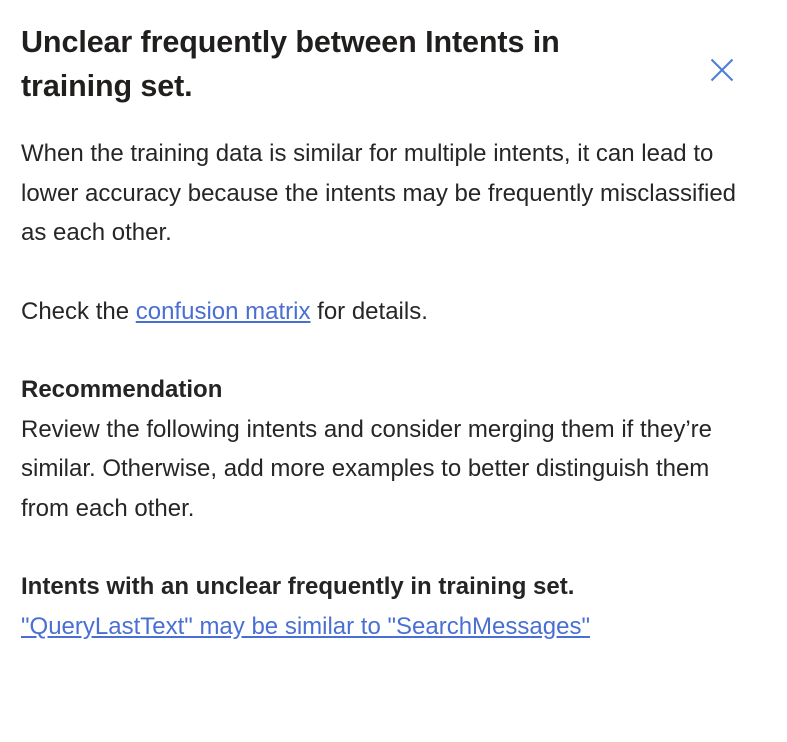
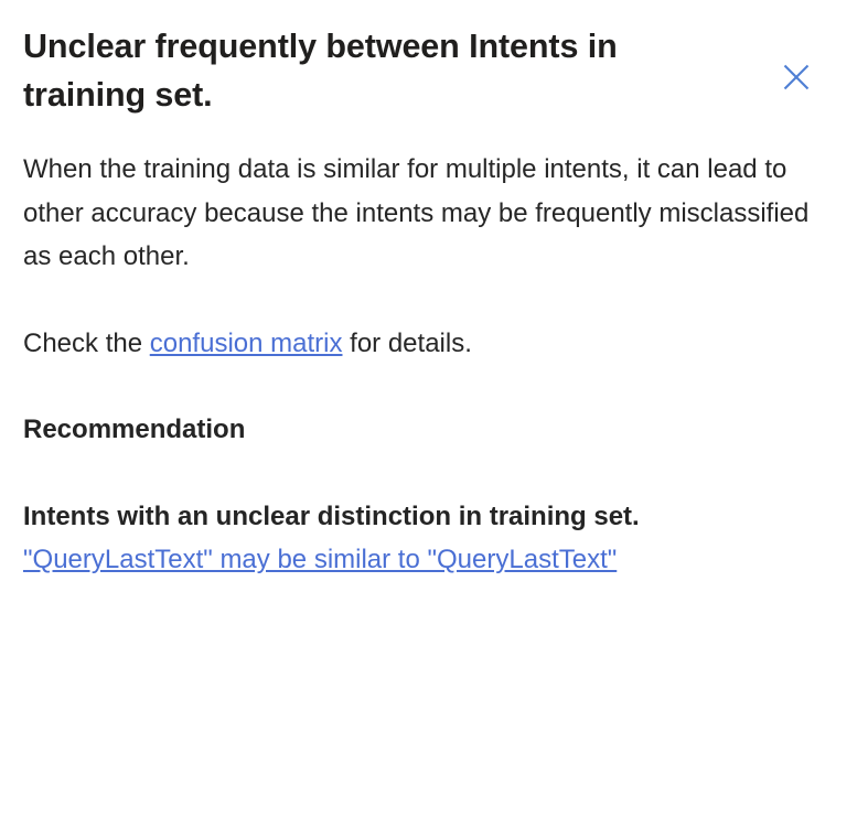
  Unclear frequently between Intents in training set.
- When the training data is similar for multiple intents, it can lead to lower accuracy because the intents may be frequently misclassified as each other.
+ When the training data is similar for multiple intents, it can lead to other accuracy because the intents may be frequently misclassified as each other.
  Check the confusion matrix for details.
  Recommendation
- Review the following intents and consider merging them if they’re similar. Otherwise, add more examples to better distinguish them from each other.
- Intents with an unclear frequently in training set.
+ Intents with an unclear distinction in training set.
- "QueryLastText" may be similar to "SearchMessages"
+ "QueryLastText" may be similar to "QueryLastText"
